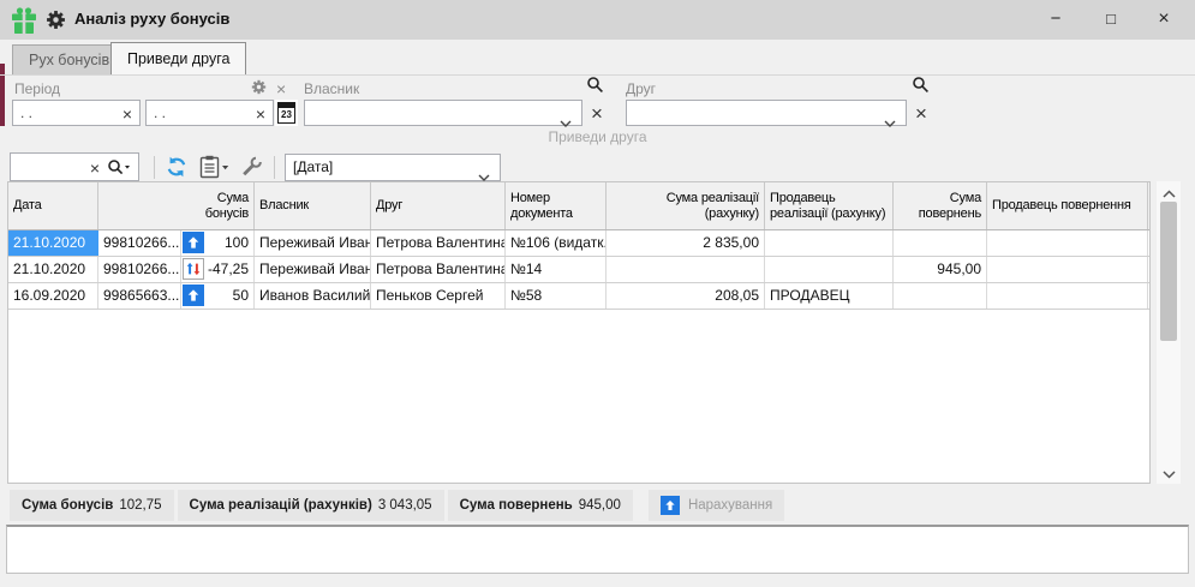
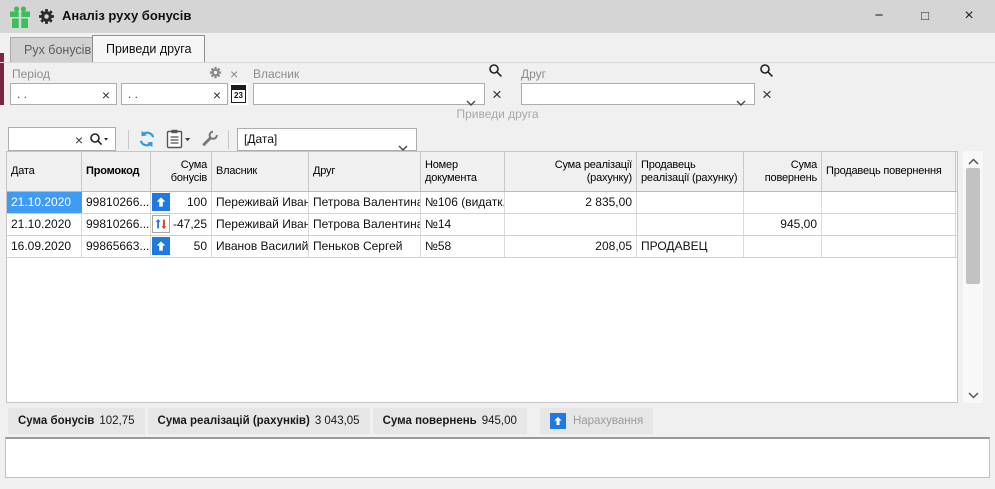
  Аналіз руху бонусів
  −
  □
  ×
  Рух бонусів
  Приведи друга
  Період
  ×
  . .
  ×
  . .
  ×
  23
  Власник
  ×
  Друг
  ×
  Приведи друга
  ×
  [Дата]
  Дата
+ Промокод
  Сума бонусів
  Власник
  Друг
  Номер документа
  Сума реалізації (рахунку)
  Продавець реалізації (рахунку)
  Сума повернень
  Продавець повернення
  21.10.2020
  99810266...
  100
  Переживай Иван
  Петрова Валентина
  №106 (видатк.
  2 835,00
  21.10.2020
  99810266...
  -47,25
  Переживай Иван
  Петрова Валентина
  №14
  945,00
  16.09.2020
  99865663...
  50
  Иванов Василий
  Пеньков Сергей
  №58
  208,05
  ПРОДАВЕЦ
  Сума бонусів
  102,75
  Сума реалізацій (рахунків)
  3 043,05
  Сума повернень
  945,00
  Нарахування
